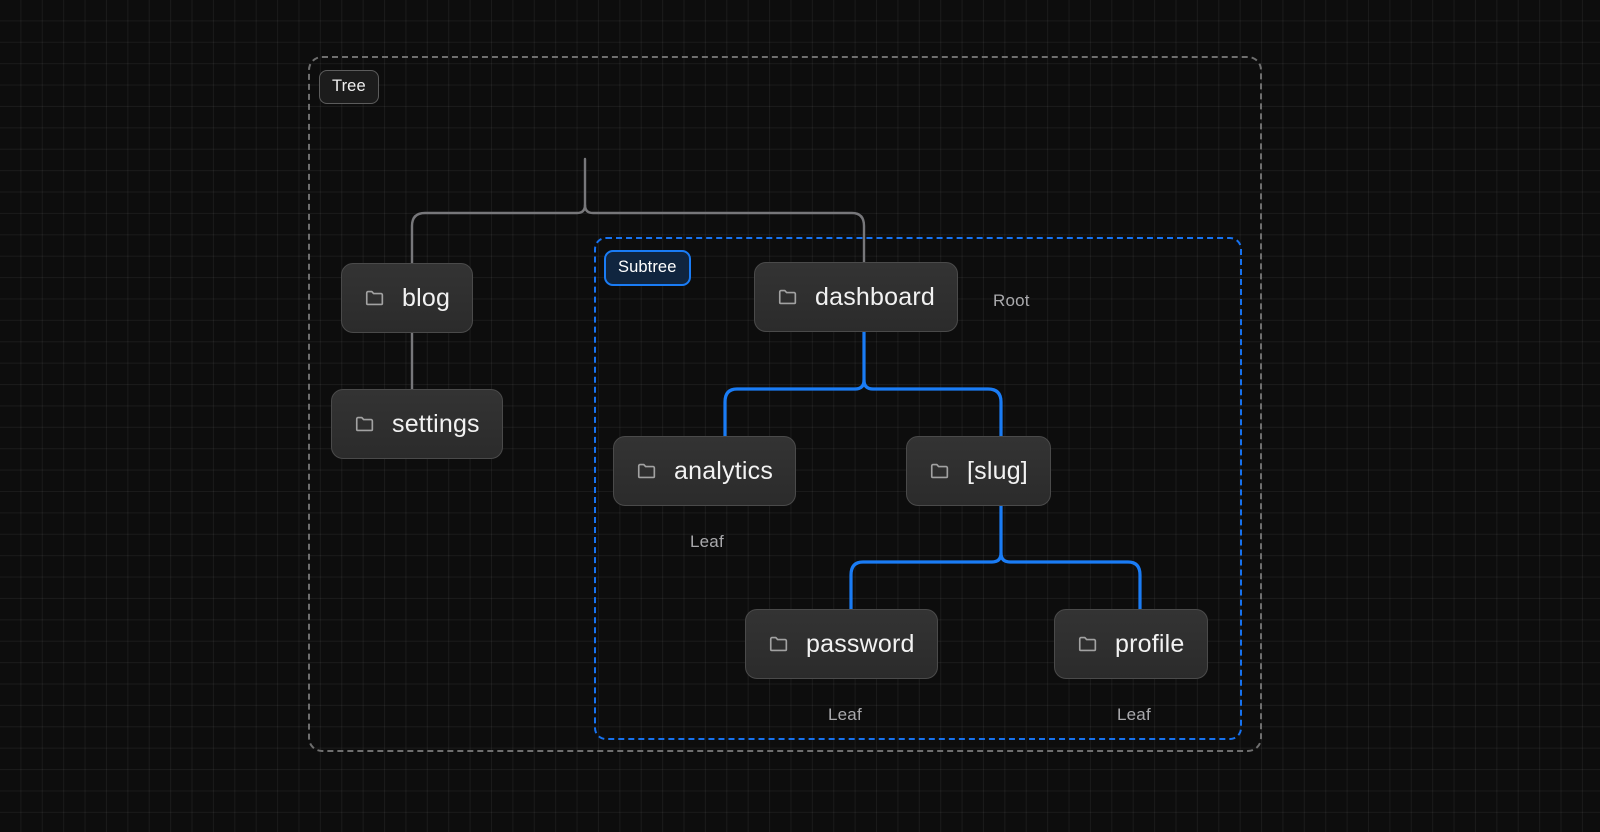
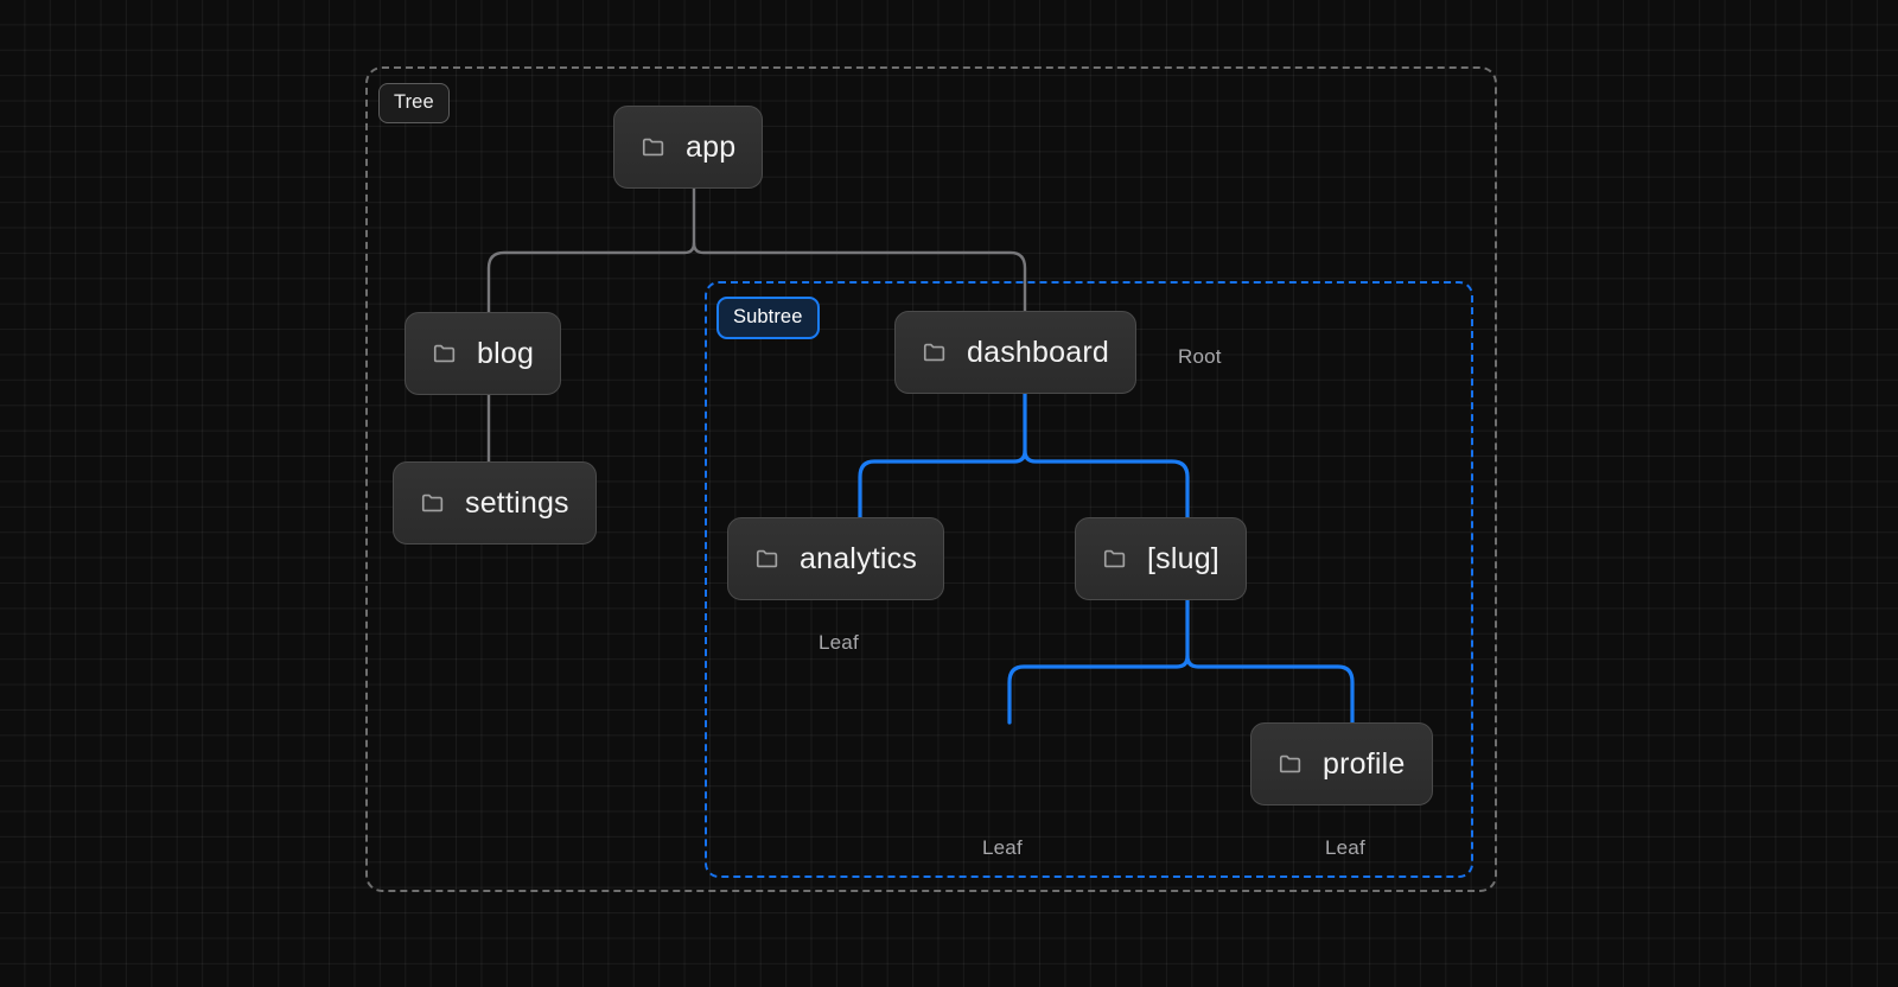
  Tree
  Subtree
+ app
  blog
  settings
  dashboard
  analytics
  [slug]
- password
  profile
  Root
  Leaf
  Leaf
  Leaf
